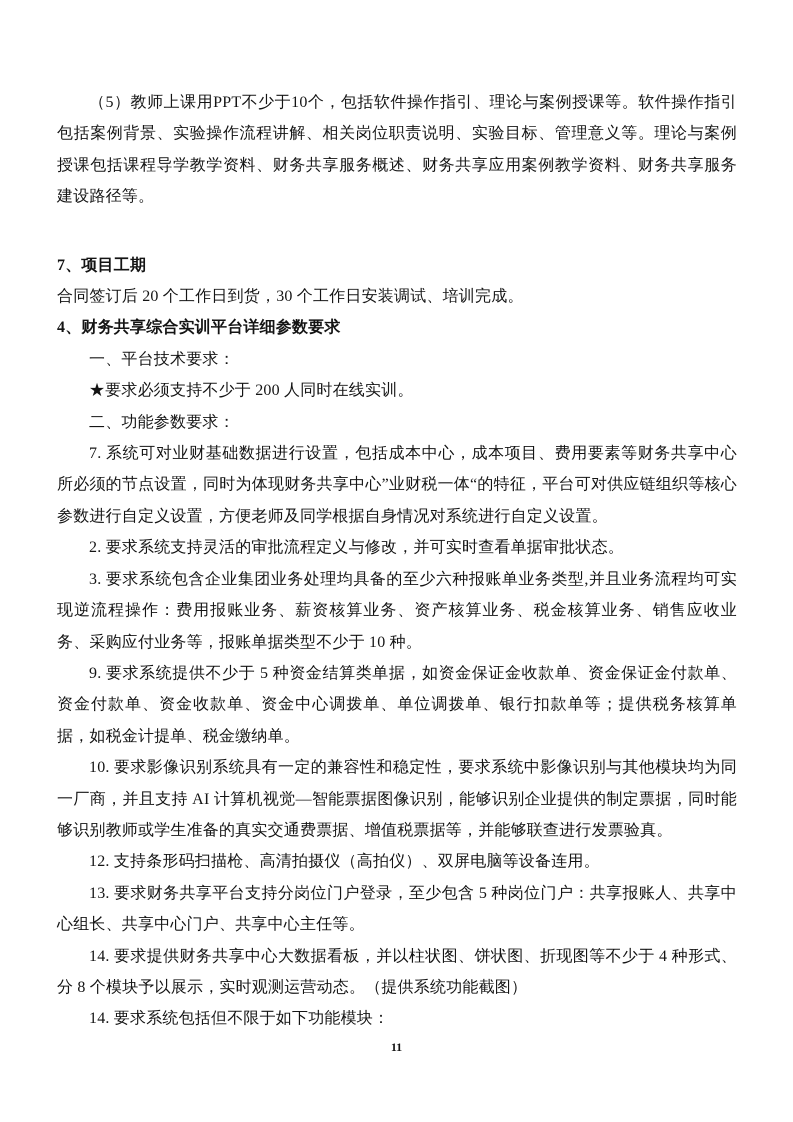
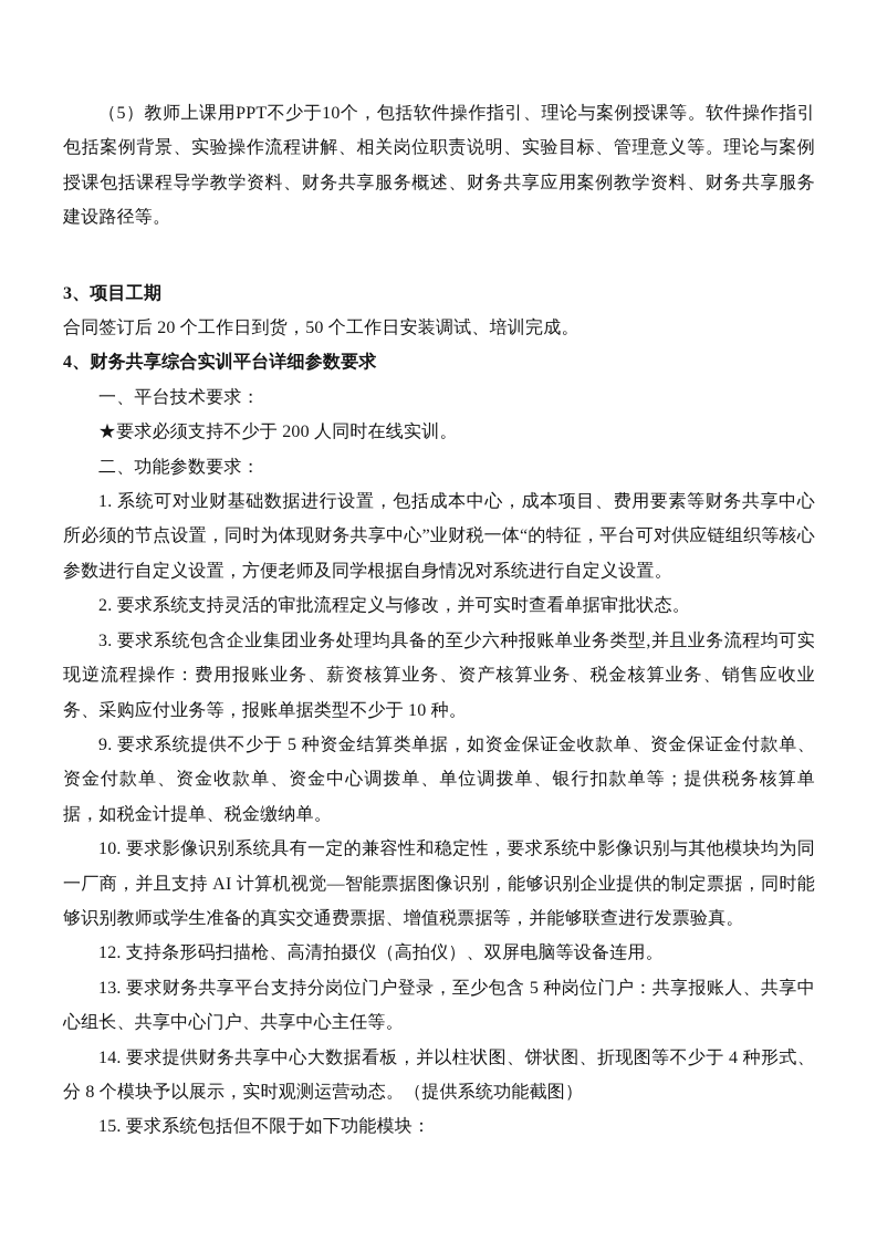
  （5）教师上课用PPT不少于10个，包括软件操作指引、理论与案例授课等。软件操作指引包括案例背景、实验操作流程讲解、相关岗位职责说明、实验目标、管理意义等。理论与案例授课包括课程导学教学资料、财务共享服务概述、财务共享应用案例教学资料、财务共享服务建设路径等。
- 7、项目工期
+ 3、项目工期
- 合同签订后 20 个工作日到货，30 个工作日安装调试、培训完成。
+ 合同签订后 20 个工作日到货，50 个工作日安装调试、培训完成。
  4、财务共享综合实训平台详细参数要求
  一、平台技术要求：
  ★要求必须支持不少于 200 人同时在线实训。
  二、功能参数要求：
- 7. 系统可对业财基础数据进行设置，包括成本中心，成本项目、费用要素等财务共享中心所必须的节点设置，同时为体现财务共享中心”业财税一体“的特征，平台可对供应链组织等核心参数进行自定义设置，方便老师及同学根据自身情况对系统进行自定义设置。
+ 1. 系统可对业财基础数据进行设置，包括成本中心，成本项目、费用要素等财务共享中心所必须的节点设置，同时为体现财务共享中心”业财税一体“的特征，平台可对供应链组织等核心参数进行自定义设置，方便老师及同学根据自身情况对系统进行自定义设置。
  2. 要求系统支持灵活的审批流程定义与修改，并可实时查看单据审批状态。
  3. 要求系统包含企业集团业务处理均具备的至少六种报账单业务类型,并且业务流程均可实现逆流程操作：费用报账业务、薪资核算业务、资产核算业务、税金核算业务、销售应收业务、采购应付业务等，报账单据类型不少于 10 种。
  9. 要求系统提供不少于 5 种资金结算类单据，如资金保证金收款单、资金保证金付款单、资金付款单、资金收款单、资金中心调拨单、单位调拨单、银行扣款单等；提供税务核算单据，如税金计提单、税金缴纳单。
  10. 要求影像识别系统具有一定的兼容性和稳定性，要求系统中影像识别与其他模块均为同一厂商，并且支持 AI 计算机视觉—智能票据图像识别，能够识别企业提供的制定票据，同时能够识别教师或学生准备的真实交通费票据、增值税票据等，并能够联查进行发票验真。
  12. 支持条形码扫描枪、高清拍摄仪（高拍仪）、双屏电脑等设备连用。
  13. 要求财务共享平台支持分岗位门户登录，至少包含 5 种岗位门户：共享报账人、共享中心组长、共享中心门户、共享中心主任等。
  14. 要求提供财务共享中心大数据看板，并以柱状图、饼状图、折现图等不少于 4 种形式、分 8 个模块予以展示，实时观测运营动态。（提供系统功能截图）
- 14. 要求系统包括但不限于如下功能模块：
+ 15. 要求系统包括但不限于如下功能模块：
- 11
